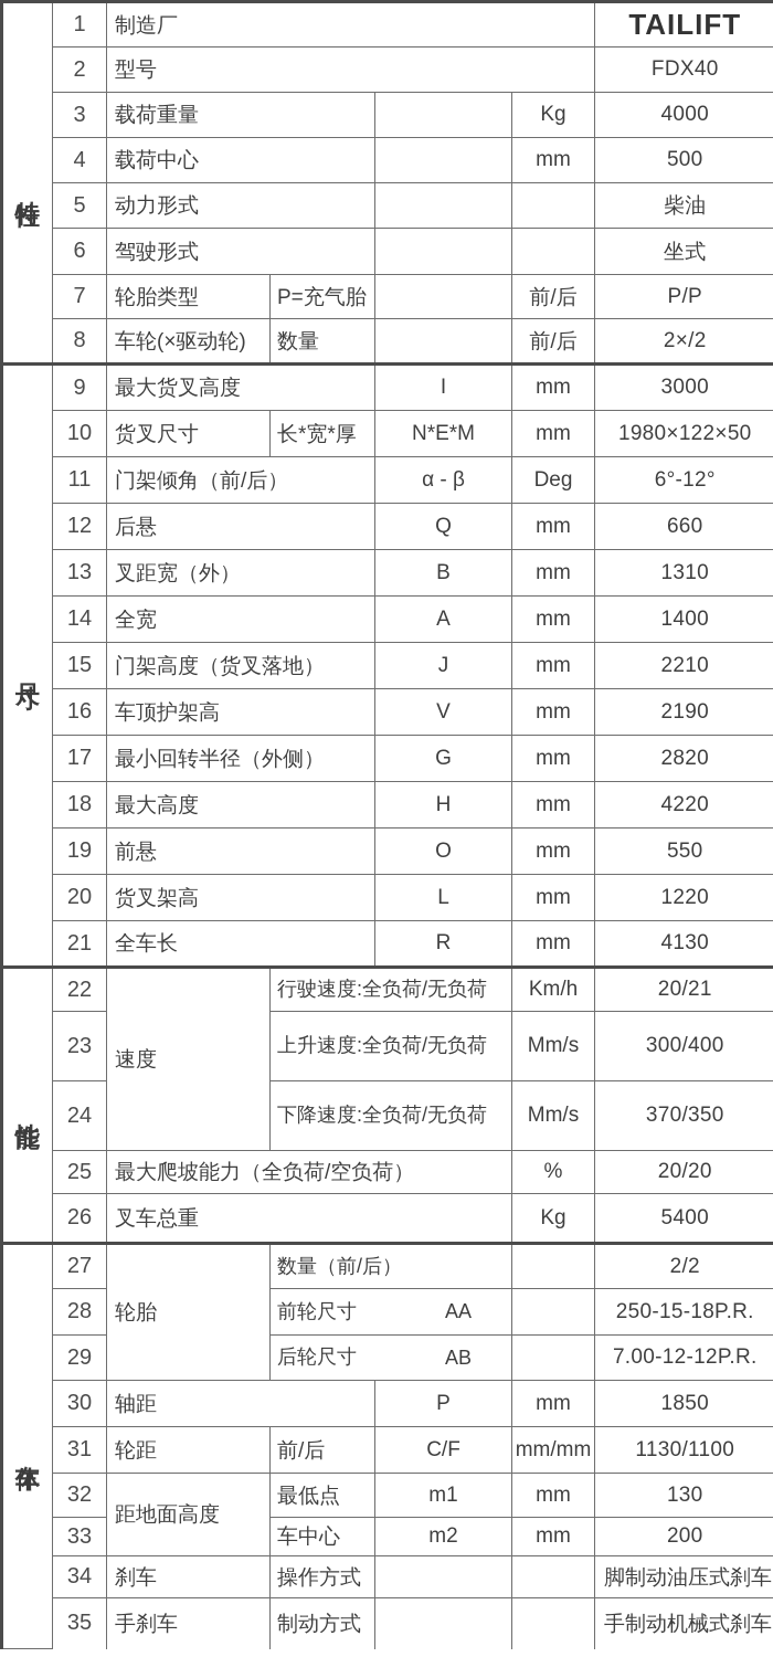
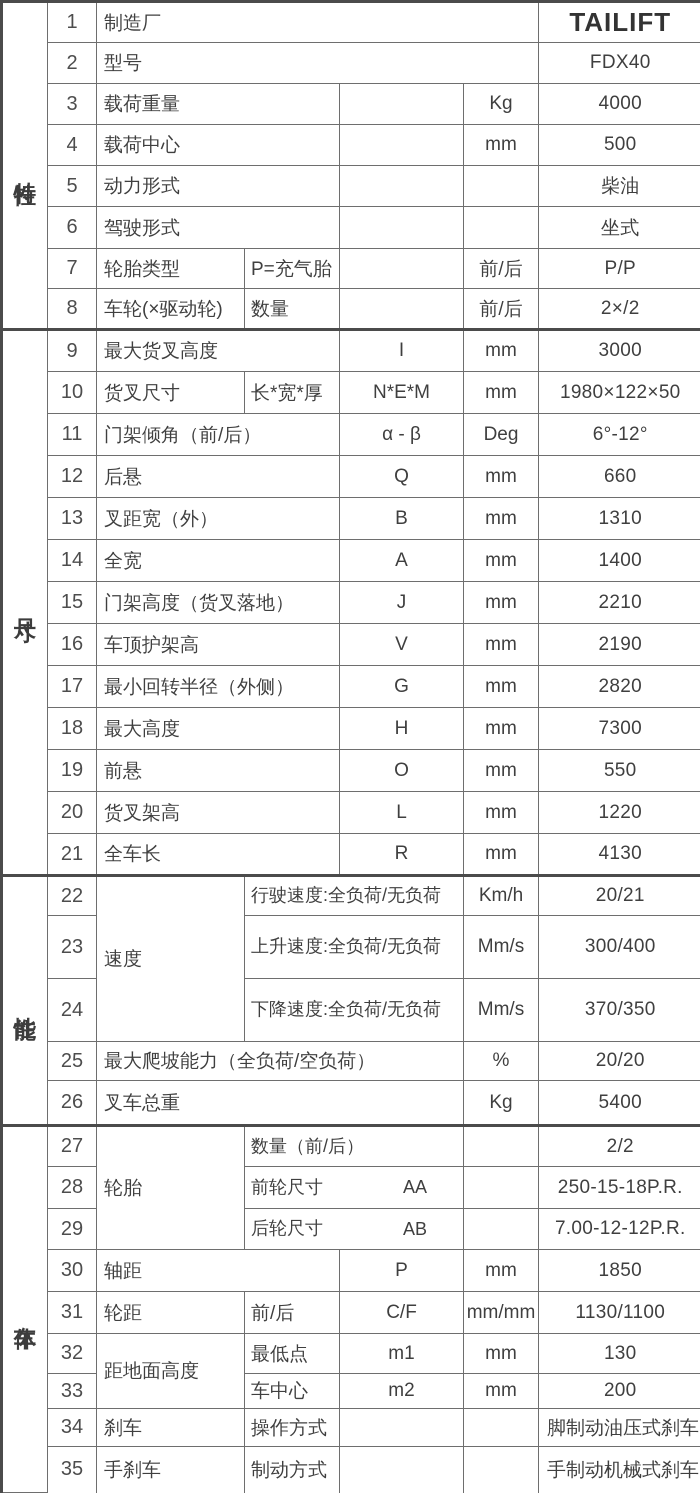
  	1	制造厂	TAILIFT
  2	型号	FDX40
  3	载荷重量		Kg	4000
  4	载荷中心		mm	500
  5	动力形式			柴油
  6	驾驶形式			坐式
  7	轮胎类型	P=充气胎		前/后	P/P
  8	车轮(×驱动轮)	数量		前/后	2×/2
  	9	最大货叉高度	I	mm	3000
  10	货叉尺寸	长*宽*厚	N*E*M	mm	1980×122×50
  11	门架倾角（前/后）	α - β	Deg	6°-12°
  12	后悬	Q	mm	660
  13	叉距宽（外）	B	mm	1310
  14	全宽	A	mm	1400
  15	门架高度（货叉落地）	J	mm	2210
  16	车顶护架高	V	mm	2190
  17	最小回转半径（外侧）	G	mm	2820
- 18	最大高度	H	mm	4220
+ 18	最大高度	H	mm	7300
  19	前悬	O	mm	550
  20	货叉架高	L	mm	1220
  21	全车长	R	mm	4130
  	22	速度	行驶速度:全负荷/无负荷	Km/h	20/21
  23	上升速度:全负荷/无负荷	Mm/s	300/400
  24	下降速度:全负荷/无负荷	Mm/s	370/350
  25	最大爬坡能力（全负荷/空负荷）	%	20/20
  26	叉车总重	Kg	5400
  	27	轮胎	数量（前/后）		2/2
  28	前轮尺寸 AA		250-15-18P.R.
  29	后轮尺寸 AB		7.00-12-12P.R.
  30	轴距	P	mm	1850
  31	轮距	前/后	C/F	mm/mm	1130/1100
  32	距地面高度	最低点	m1	mm	130
  33	车中心	m2	mm	200
  34	刹车	操作方式			脚制动油压式刹车
  35	手刹车	制动方式			手制动机械式刹车
